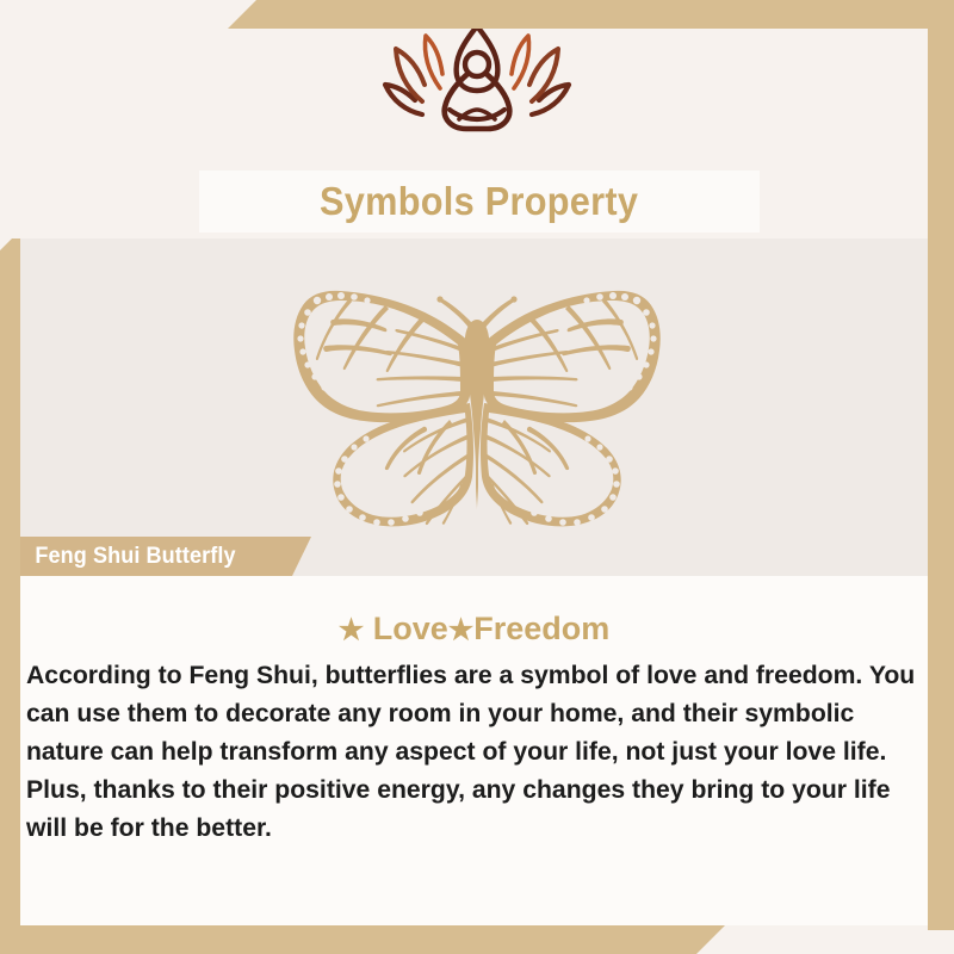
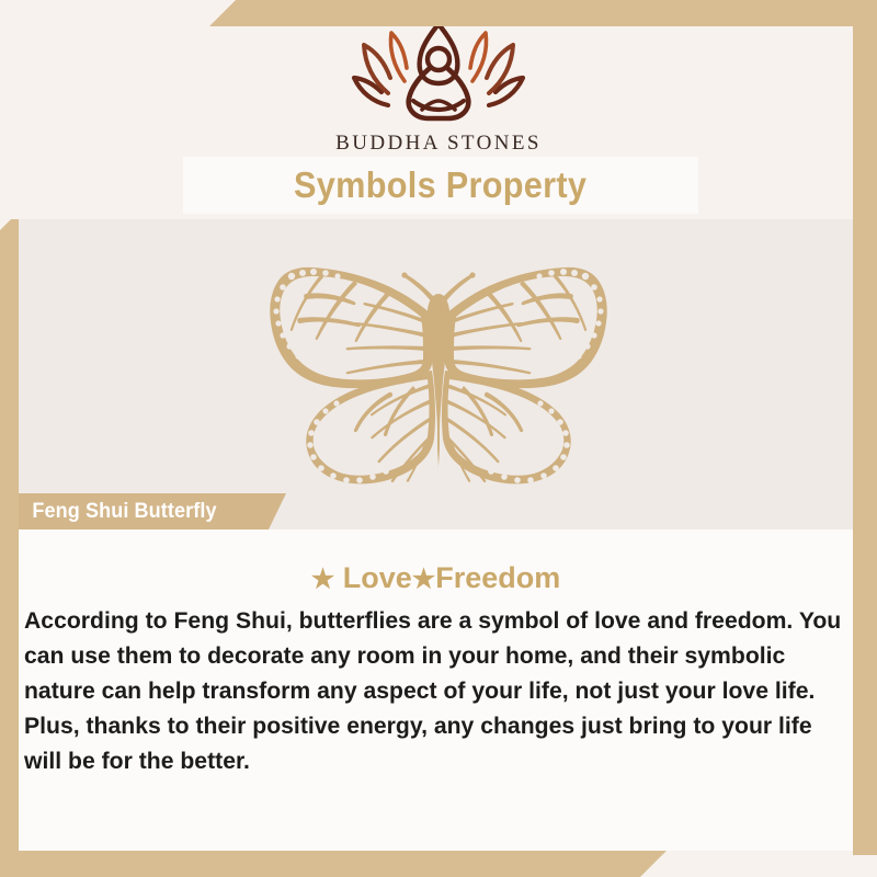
+ BUDDHA STONES
  Symbols Property
  Feng Shui Butterfly
  ★ Love★Freedom
- According to Feng Shui, butterflies are a symbol of love and freedom. You can use them to decorate any room in your home, and their symbolic nature can help transform any aspect of your life, not just your love life. Plus, thanks to their positive energy, any changes they bring to your life will be for the better.
+ According to Feng Shui, butterflies are a symbol of love and freedom. You can use them to decorate any room in your home, and their symbolic nature can help transform any aspect of your life, not just your love life. Plus, thanks to their positive energy, any changes just bring to your life will be for the better.
